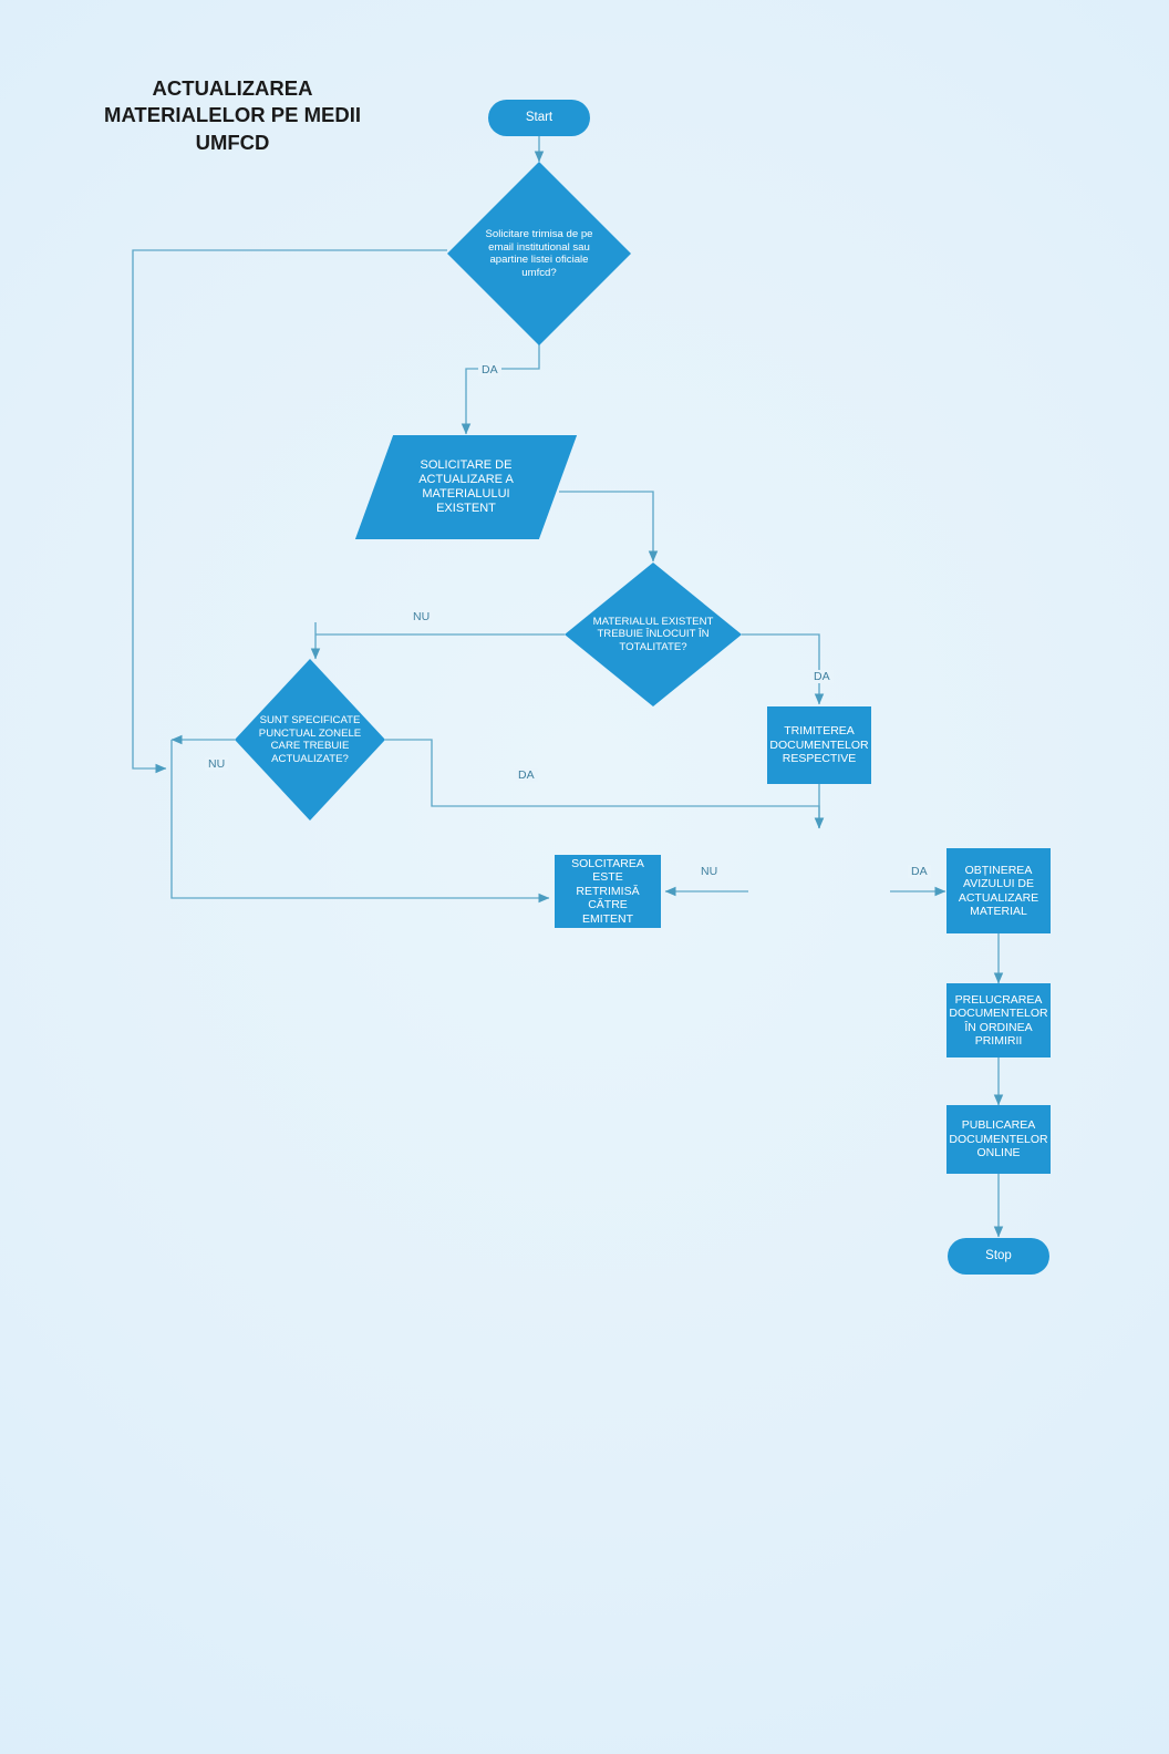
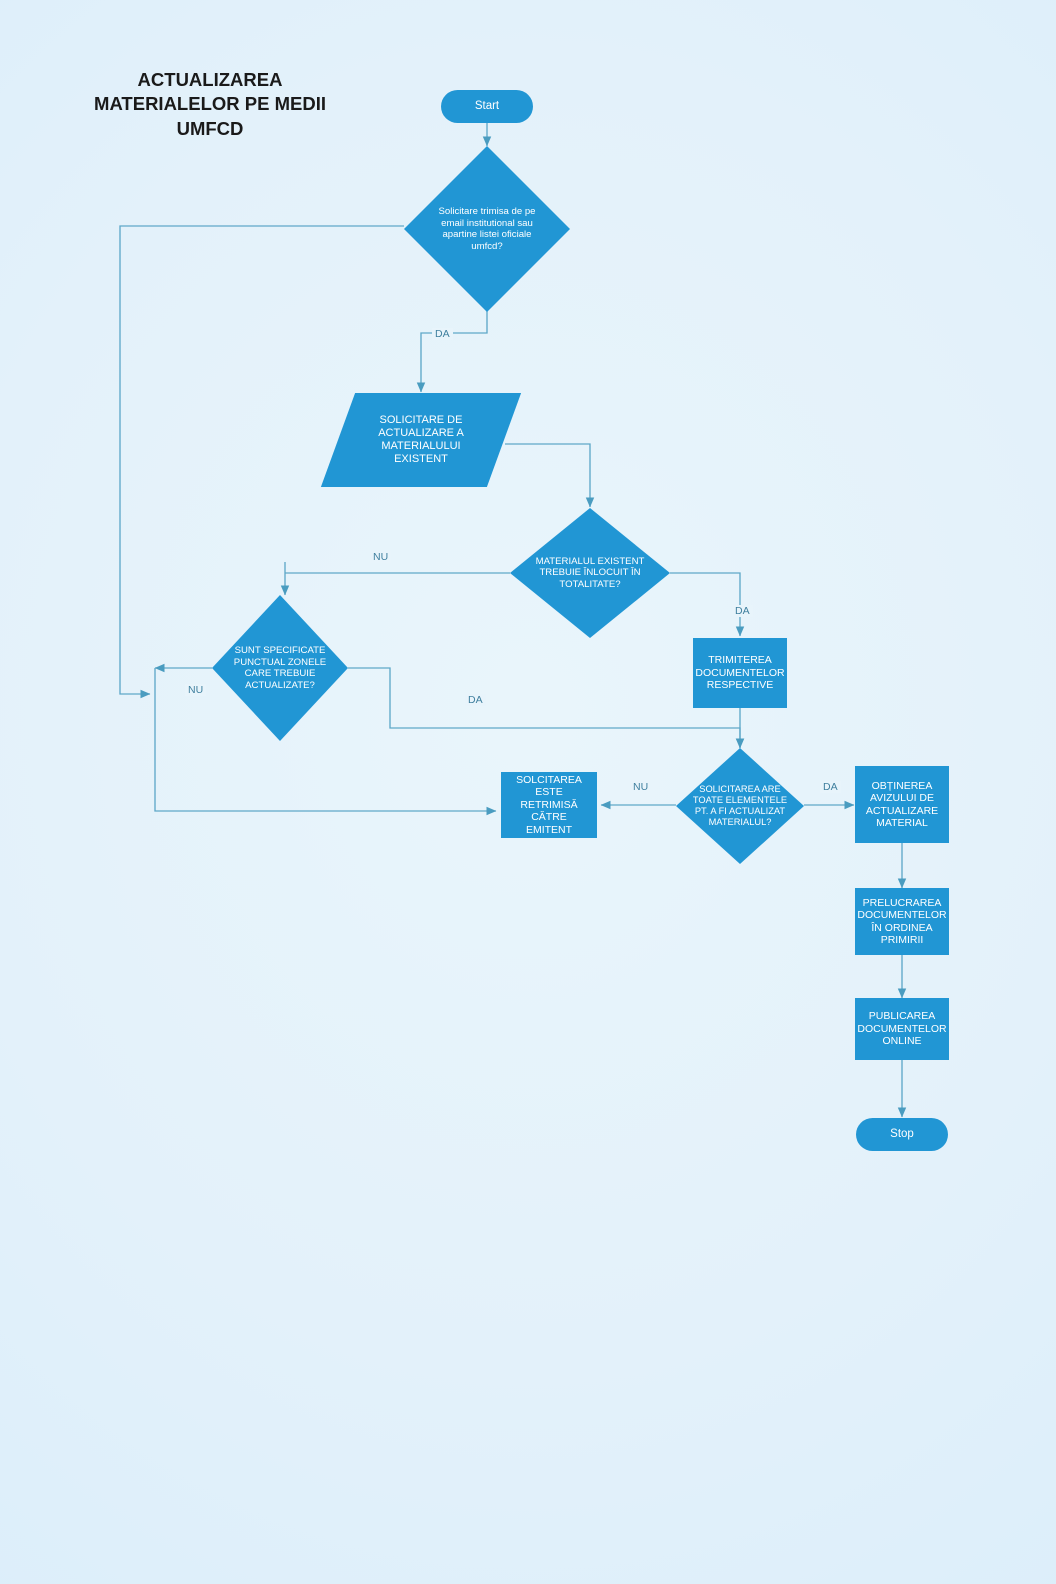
  ACTUALIZAREA
  MATERIALELOR PE MEDII
  UMFCD
  Start
  Solicitare trimisa de pe
  email institutional sau
  apartine listei oficiale
  umfcd?
  SOLICITARE DE
  ACTUALIZARE A
  MATERIALULUI
  EXISTENT
  MATERIALUL EXISTENT
  TREBUIE ÎNLOCUIT ÎN
  TOTALITATE?
  SUNT SPECIFICATE
  PUNCTUAL ZONELE
  CARE TREBUIE
  ACTUALIZATE?
  TRIMITEREA
  DOCUMENTELOR
  RESPECTIVE
+ SOLICITAREA ARE
+ TOATE ELEMENTELE
+ PT. A FI ACTUALIZAT
+ MATERIALUL?
  SOLCITAREA ESTE
  RETRIMISĂ CĂTRE
  EMITENT
  OBȚINEREA
  AVIZULUI DE
  ACTUALIZARE
  MATERIAL
  PRELUCRAREA
  DOCUMENTELOR
  ÎN ORDINEA
  PRIMIRII
  PUBLICAREA
  DOCUMENTELOR
  ONLINE
  Stop
  DA
  NU
  DA
  NU
  DA
  NU
  DA
